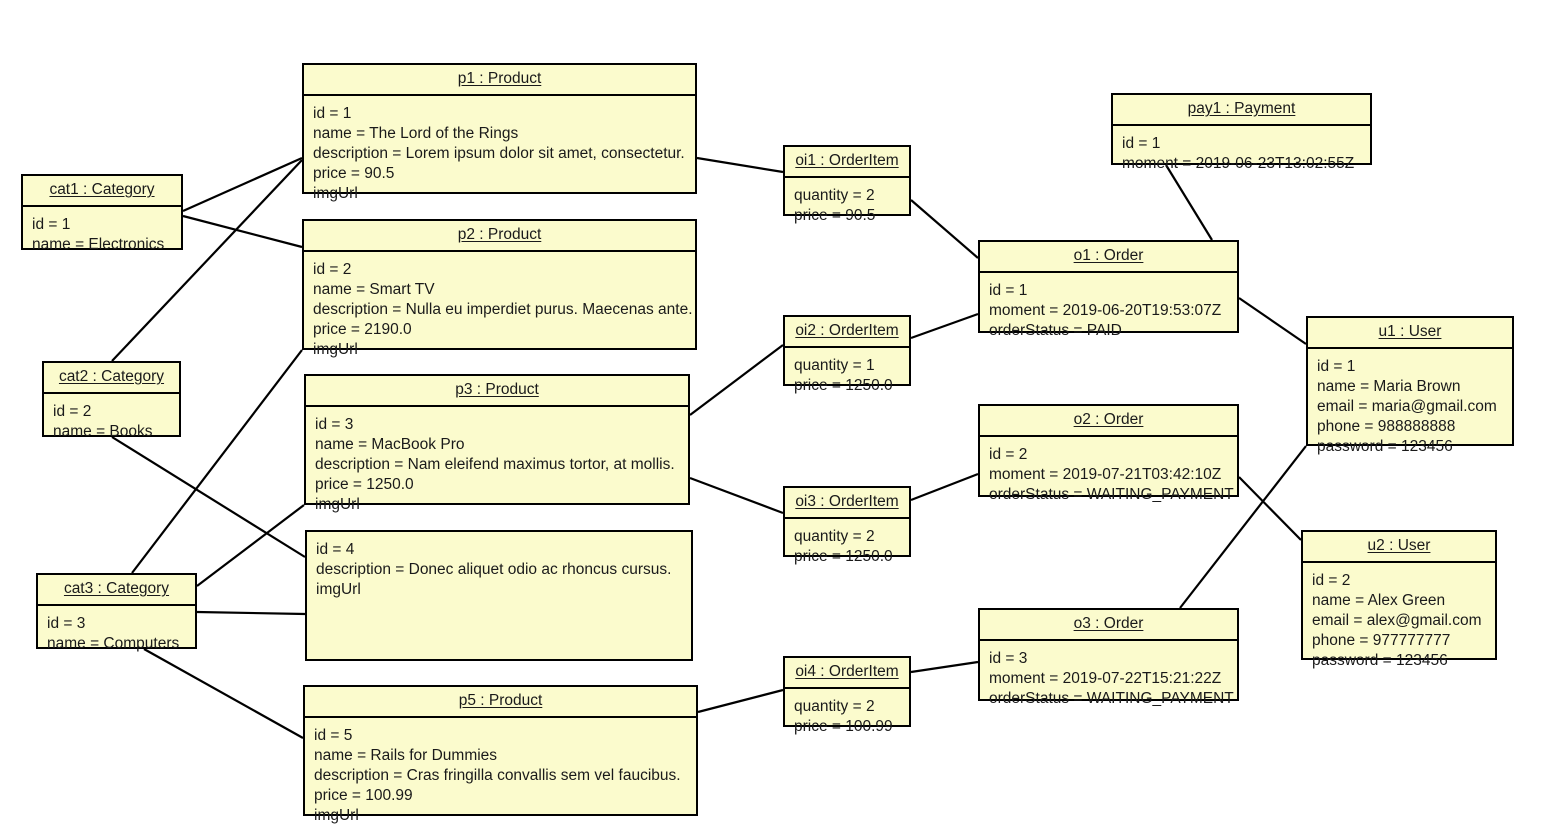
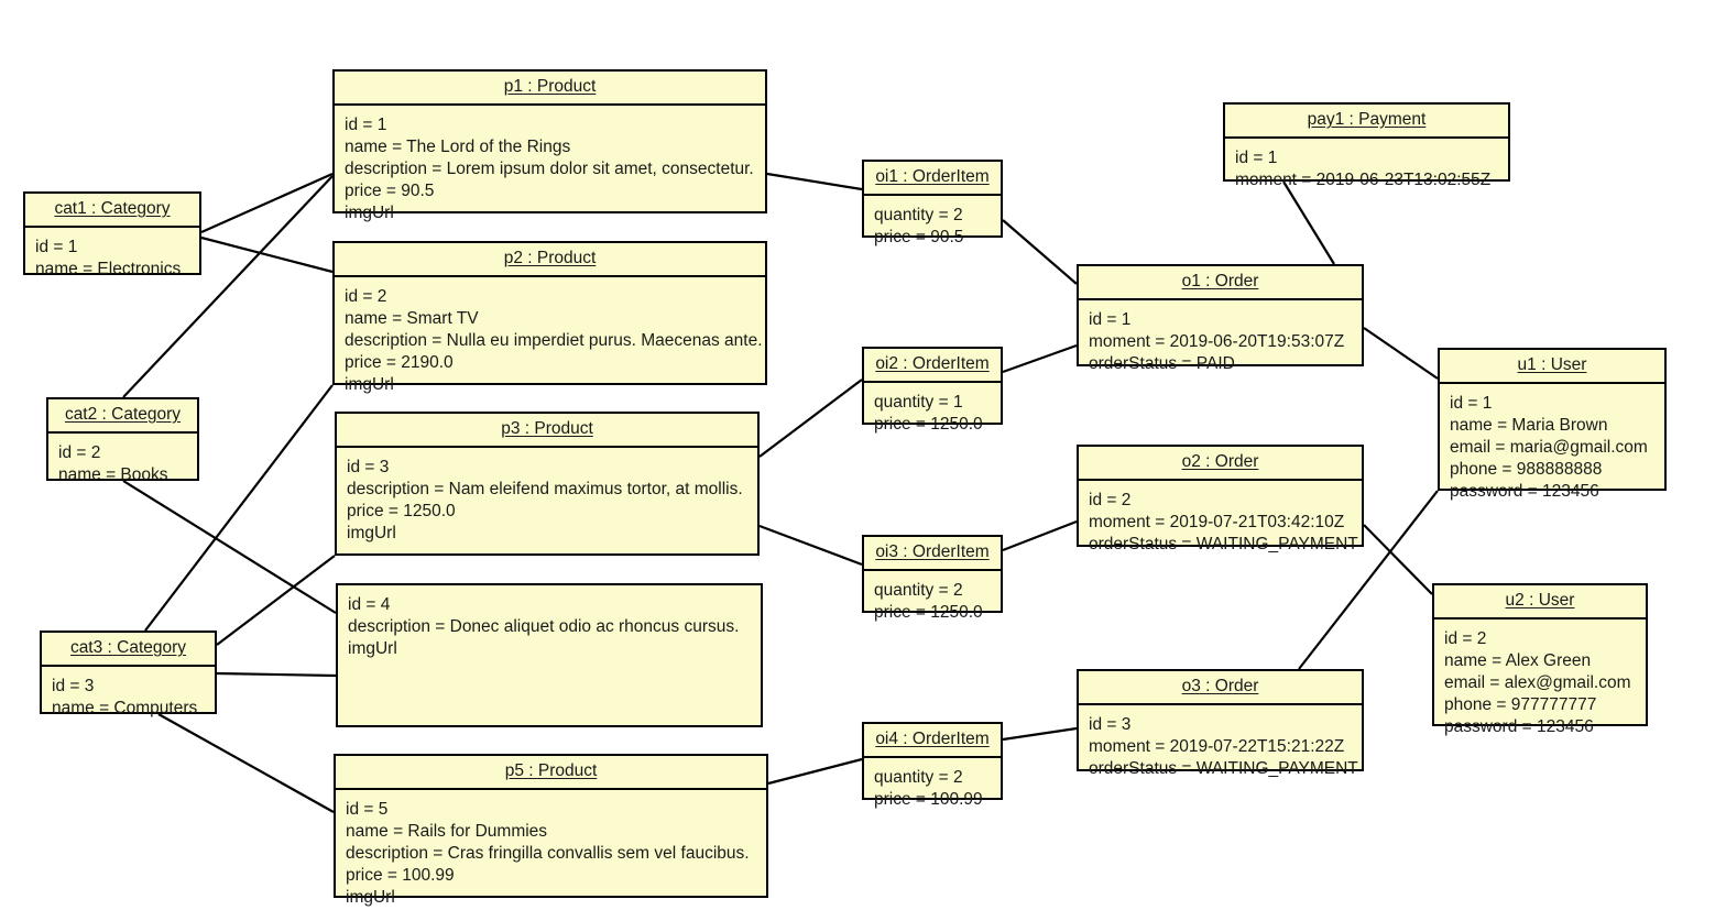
  cat1 : Category
  id = 1
  name = Electronics
  cat2 : Category
  id = 2
  name = Books
  cat3 : Category
  id = 3
  name = Computers
  p1 : Product
  id = 1
  name = The Lord of the Rings
  description = Lorem ipsum dolor sit amet, consectetur.
  price = 90.5
  imgUrl
  p2 : Product
  id = 2
  name = Smart TV
  description = Nulla eu imperdiet purus. Maecenas ante.
  price = 2190.0
  imgUrl
  p3 : Product
  id = 3
- name = MacBook Pro
  description = Nam eleifend maximus tortor, at mollis.
  price = 1250.0
  imgUrl
  id = 4
  description = Donec aliquet odio ac rhoncus cursus.
  imgUrl
  p5 : Product
  id = 5
  name = Rails for Dummies
  description = Cras fringilla convallis sem vel faucibus.
  price = 100.99
  imgUrl
  oi1 : OrderItem
  quantity = 2
  price = 90.5
  oi2 : OrderItem
  quantity = 1
  price = 1250.0
  oi3 : OrderItem
  quantity = 2
  price = 1250.0
  oi4 : OrderItem
  quantity = 2
  price = 100.99
  o1 : Order
  id = 1
  moment = 2019-06-20T19:53:07Z
  orderStatus = PAID
  o2 : Order
  id = 2
  moment = 2019-07-21T03:42:10Z
  orderStatus = WAITING_PAYMENT
  o3 : Order
  id = 3
  moment = 2019-07-22T15:21:22Z
  orderStatus = WAITING_PAYMENT
  pay1 : Payment
  id = 1
  moment = 2019-06-23T13:02:55Z
  u1 : User
  id = 1
  name = Maria Brown
  email = maria@gmail.com
  phone = 988888888
  password = 123456
  u2 : User
  id = 2
  name = Alex Green
  email = alex@gmail.com
  phone = 977777777
  password = 123456
